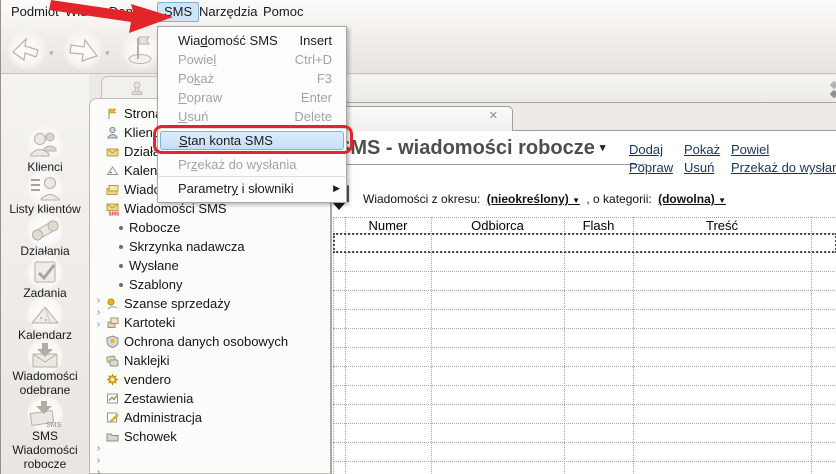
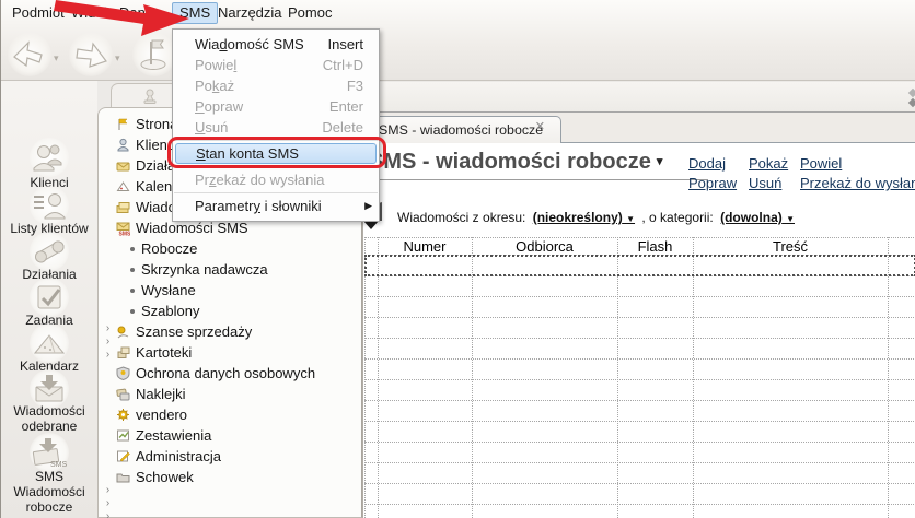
  Podmiot
  SMS
  Narzędzia
  Pomoc
  ▾
  ▾
  Klienci
  Listy klientów
  Działania
  Zadania
  Kalendarz
  Wiadomości
  odebrane
  SMS
  Wiadomości
  robocze
  Klien
  Wiadomości SMS
  Robocze
  Skrzynka nadawcza
  Wysłane
  Szablony
  Szanse sprzedaży
  Kartoteki
  Ochrona danych osobowych
  Naklejki
  vendero
  Zestawienia
  Administracja
  Schowek
+ SMS - wiadomości robocze
  ✕
  MS - wiadomości robocze ▾
  Dodaj
  Popraw
  Pokaż
  Usuń
  Powiel
  Przekaż do wysła
  Wiadomości z okresu: (nieokreślony) ▼ , o kategorii: (dowolna) ▼
  Numer
  Odbiorca
  Flash
  Treść
  Wiadomość SMS
  Insert
  Powiel
  Ctrl+D
  Pokaż
  F3
  Popraw
  Enter
  Usuń
  Delete
  Stan konta SMS
  Przekaż do wysłania
  Parametry i słowniki
  ▶
  ›
  ›
  ›
  ›
  ›
  ›
